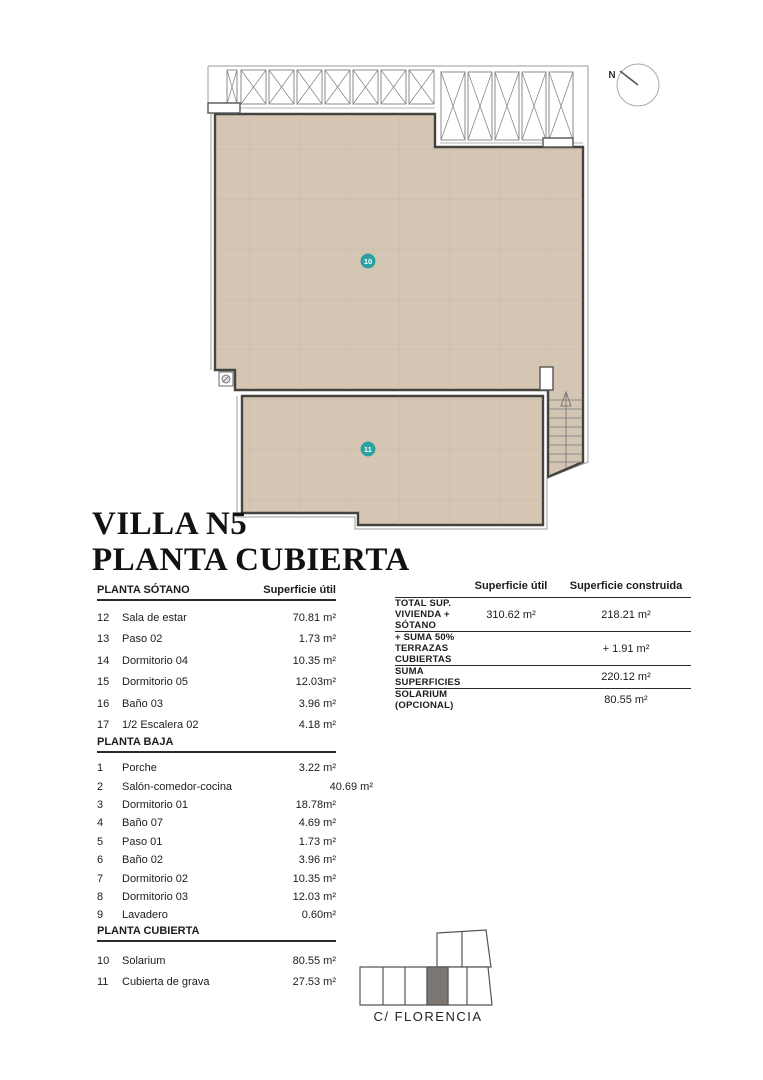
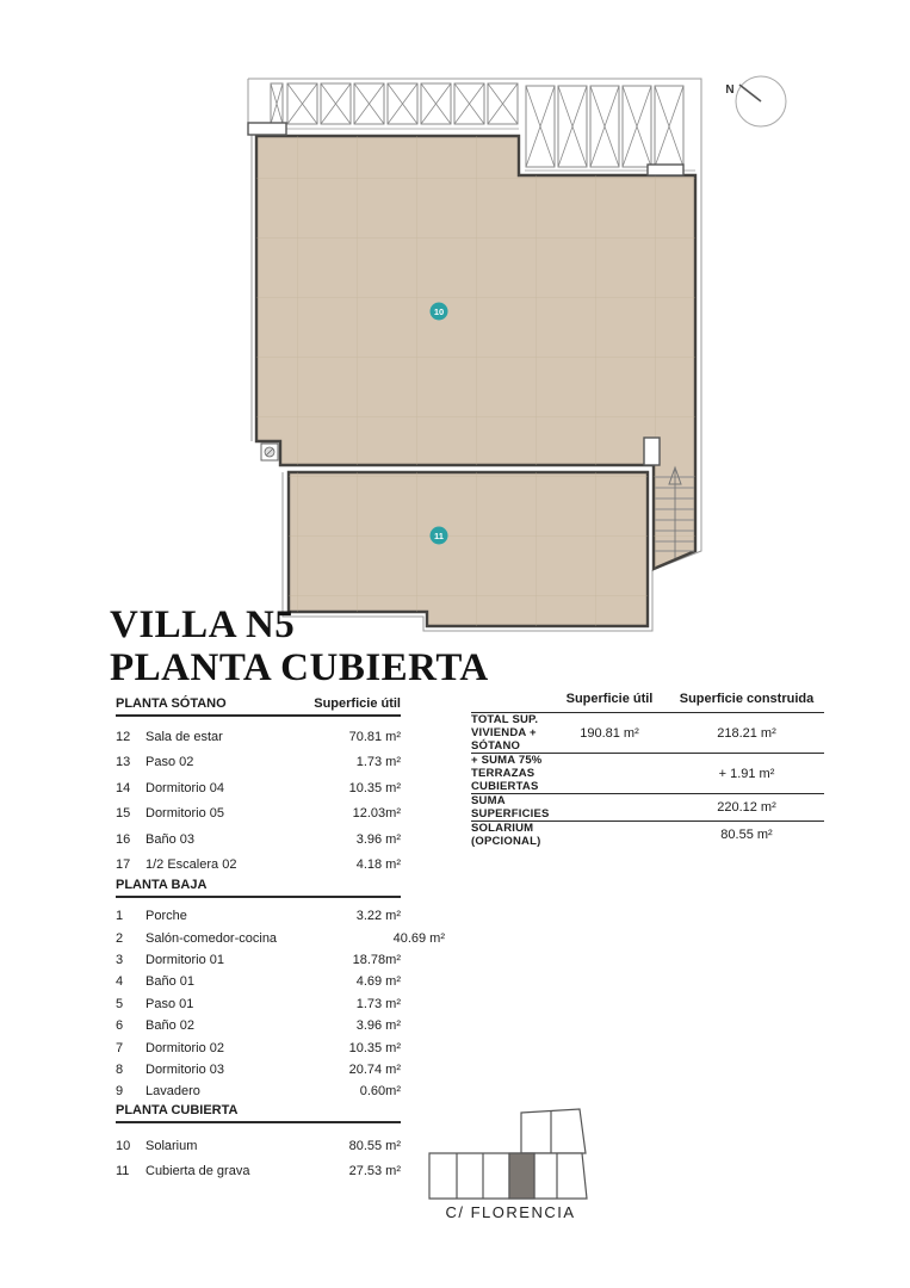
  10
  11
  N
  VILLA N5
  PLANTA CUBIERTA
  PLANTA SÓTANO
  Superficie útil
  12
  Sala de estar
  70.81 m²
  13
  Paso 02
  1.73 m²
  14
  Dormitorio 04
  10.35 m²
  15
  Dormitorio 05
  12.03m²
  16
  Baño 03
  3.96 m²
  17
  1/2 Escalera 02
  4.18 m²
  PLANTA BAJA
  1
  Porche
  3.22 m²
  2
  Salón-comedor-cocina
  40.69 m²
  3
  Dormitorio 01
  18.78m²
  4
- Baño 07
+ Baño 01
  4.69 m²
  5
  Paso 01
  1.73 m²
  6
  Baño 02
  3.96 m²
  7
  Dormitorio 02
  10.35 m²
  8
  Dormitorio 03
- 12.03 m²
+ 20.74 m²
  9
  Lavadero
  0.60m²
  PLANTA CUBIERTA
  10
  Solarium
  80.55 m²
  11
  Cubierta de grava
  27.53 m²
  Superficie útil
  Superficie construida
  TOTAL SUP. VIVIENDA + SÓTANO
- 310.62 m²
+ 190.81 m²
  218.21 m²
- + SUMA 50% TERRAZAS CUBIERTAS
+ + SUMA 75% TERRAZAS CUBIERTAS
  + 1.91 m²
  SUMA SUPERFICIES
  220.12 m²
  SOLARIUM (OPCIONAL)
  80.55 m²
  C/ FLORENCIA
